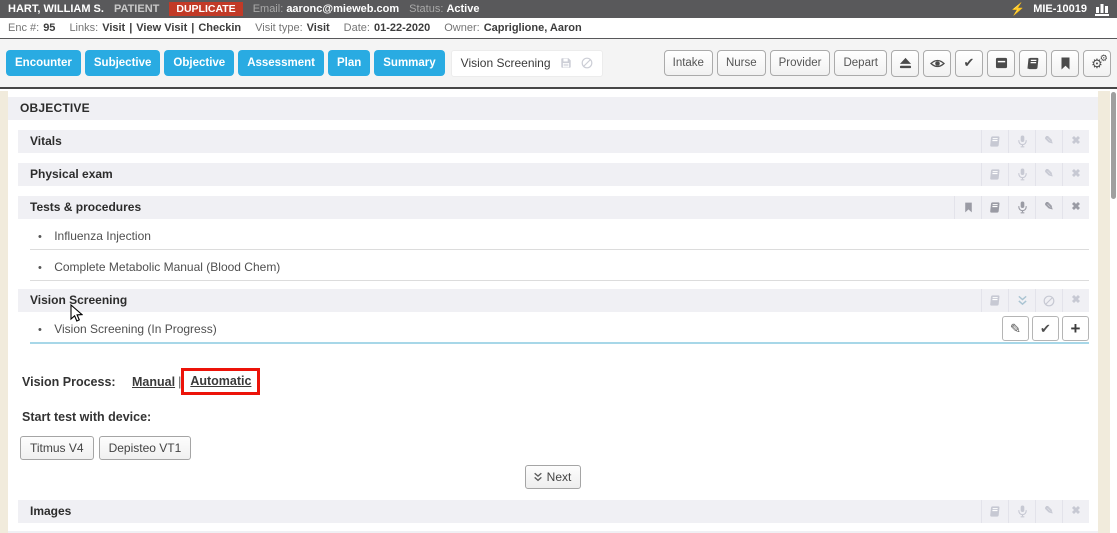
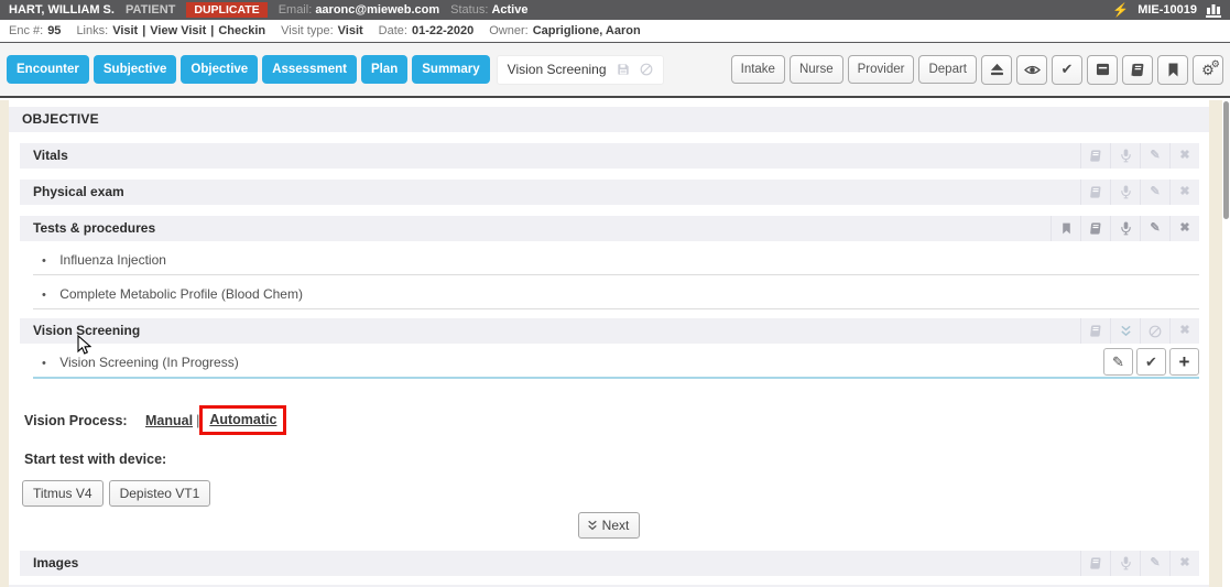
  HART, WILLIAM S.
  PATIENT
  DUPLICATE
  Email: aaronc@mieweb.com
  Status: Active
  ⚡
  MIE-10019
  Enc #:
  95
  Links:
  Visit
  |
  View Visit
  |
  Checkin
  Visit type:
  Visit
  Date:
  01-22-2020
  Owner:
  Capriglione, Aaron
  Encounter
  Subjective
  Objective
  Assessment
  Plan
  Summary
  Vision Screening
  Intake
  Nurse
  Provider
  Depart
  ✔
  ⚙
  ⚙
  OBJECTIVE
  Vitals
  ✎
  ✖
  Physical exam
  ✎
  ✖
  Tests & procedures
  ✎
  ✖
  • Influenza Injection
- • Complete Metabolic Manual (Blood Chem)
+ • Complete Metabolic Profile (Blood Chem)
  Vision Screening
  ✖
  • Vision Screening (In Progress)
  ✎
  ✔
  +
  Vision Process:
  Manual
  |
  Automatic
  Start test with device:
  Titmus V4
  Depisteo VT1
  Next
  Images
  ✎
  ✖
